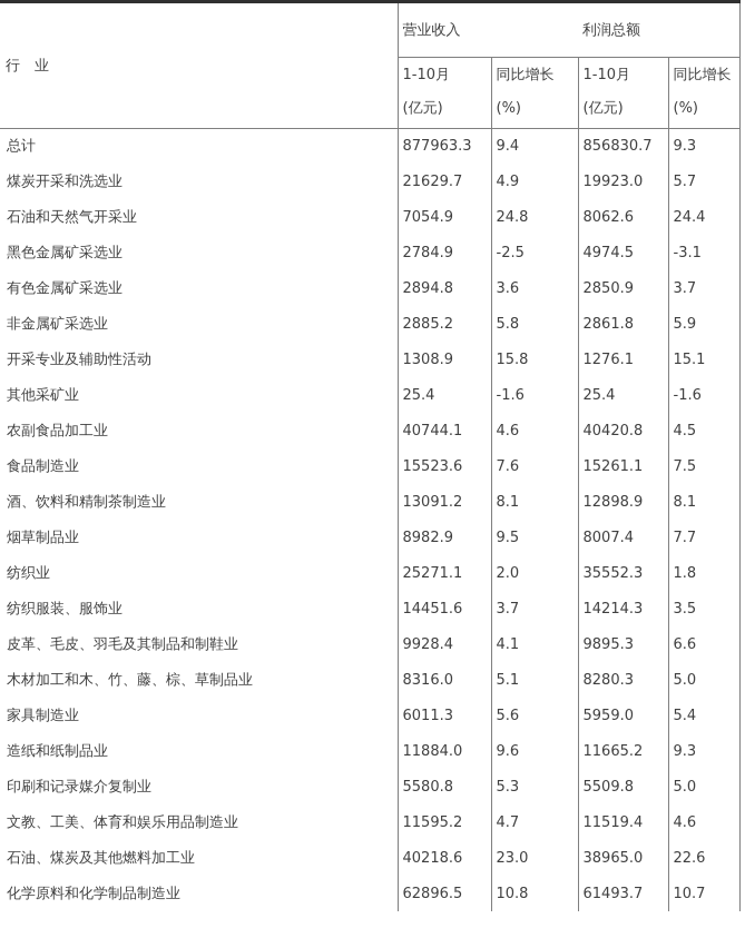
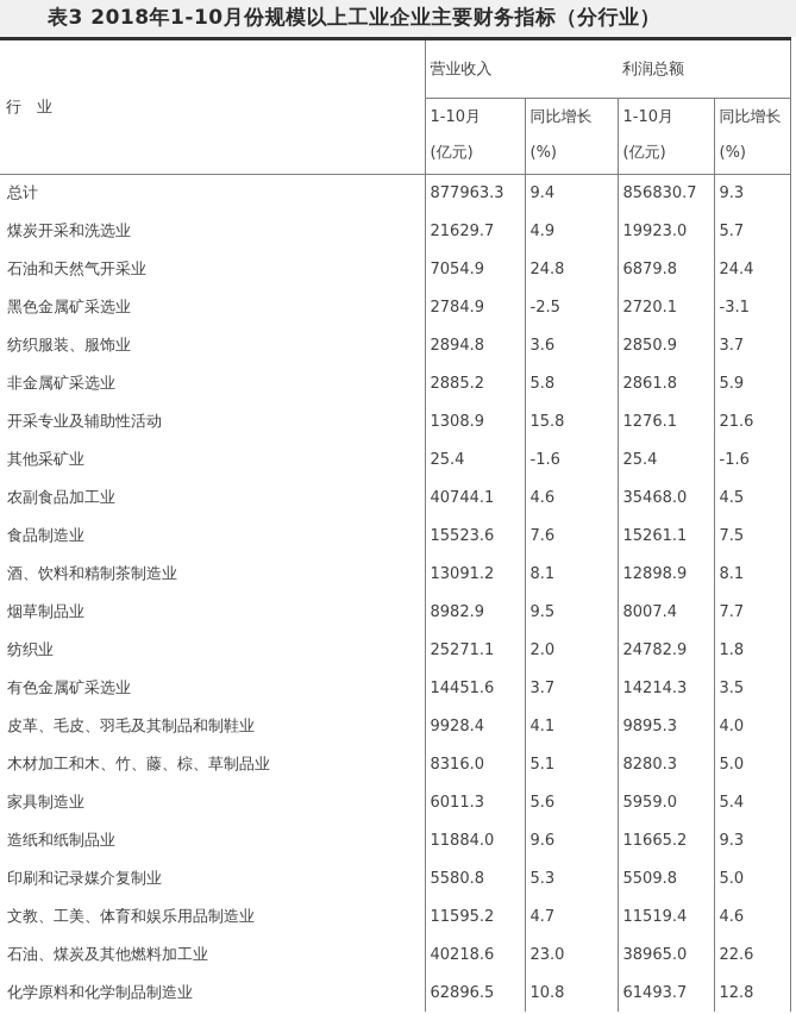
+ 表3 2018年1-10月份规模以上工业企业主要财务指标（分行业）
  行 业	营业收入	利润总额
  1-10月 (亿元)	同比增长 (%)	1-10月 (亿元)	同比增长 (%)
  总计	877963.3	9.4	856830.7	9.3
  煤炭开采和洗选业	21629.7	4.9	19923.0	5.7
- 石油和天然气开采业	7054.9	24.8	8062.6	24.4
+ 石油和天然气开采业	7054.9	24.8	6879.8	24.4
- 黑色金属矿采选业	2784.9	-2.5	4974.5	-3.1
+ 黑色金属矿采选业	2784.9	-2.5	2720.1	-3.1
- 有色金属矿采选业	2894.8	3.6	2850.9	3.7
+ 纺织服装、服饰业	2894.8	3.6	2850.9	3.7
  非金属矿采选业	2885.2	5.8	2861.8	5.9
- 开采专业及辅助性活动	1308.9	15.8	1276.1	15.1
+ 开采专业及辅助性活动	1308.9	15.8	1276.1	21.6
  其他采矿业	25.4	-1.6	25.4	-1.6
- 农副食品加工业	40744.1	4.6	40420.8	4.5
+ 农副食品加工业	40744.1	4.6	35468.0	4.5
  食品制造业	15523.6	7.6	15261.1	7.5
  酒、饮料和精制茶制造业	13091.2	8.1	12898.9	8.1
  烟草制品业	8982.9	9.5	8007.4	7.7
- 纺织业	25271.1	2.0	35552.3	1.8
+ 纺织业	25271.1	2.0	24782.9	1.8
- 纺织服装、服饰业	14451.6	3.7	14214.3	3.5
+ 有色金属矿采选业	14451.6	3.7	14214.3	3.5
- 皮革、毛皮、羽毛及其制品和制鞋业	9928.4	4.1	9895.3	6.6
+ 皮革、毛皮、羽毛及其制品和制鞋业	9928.4	4.1	9895.3	4.0
  木材加工和木、竹、藤、棕、草制品业	8316.0	5.1	8280.3	5.0
  家具制造业	6011.3	5.6	5959.0	5.4
  造纸和纸制品业	11884.0	9.6	11665.2	9.3
  印刷和记录媒介复制业	5580.8	5.3	5509.8	5.0
  文教、工美、体育和娱乐用品制造业	11595.2	4.7	11519.4	4.6
  石油、煤炭及其他燃料加工业	40218.6	23.0	38965.0	22.6
- 化学原料和化学制品制造业	62896.5	10.8	61493.7	10.7
+ 化学原料和化学制品制造业	62896.5	10.8	61493.7	12.8
